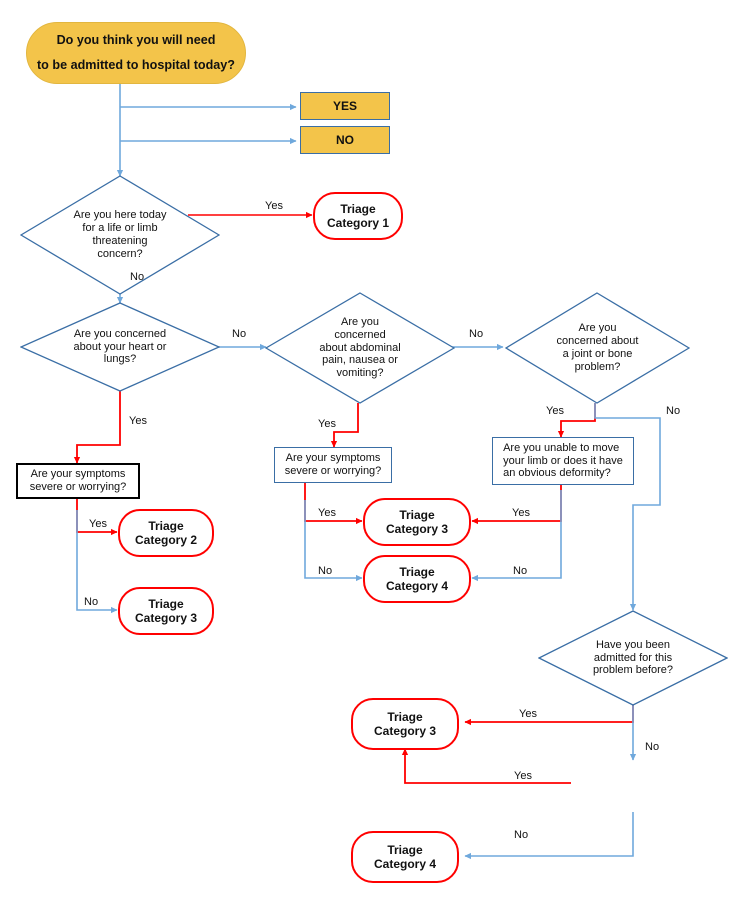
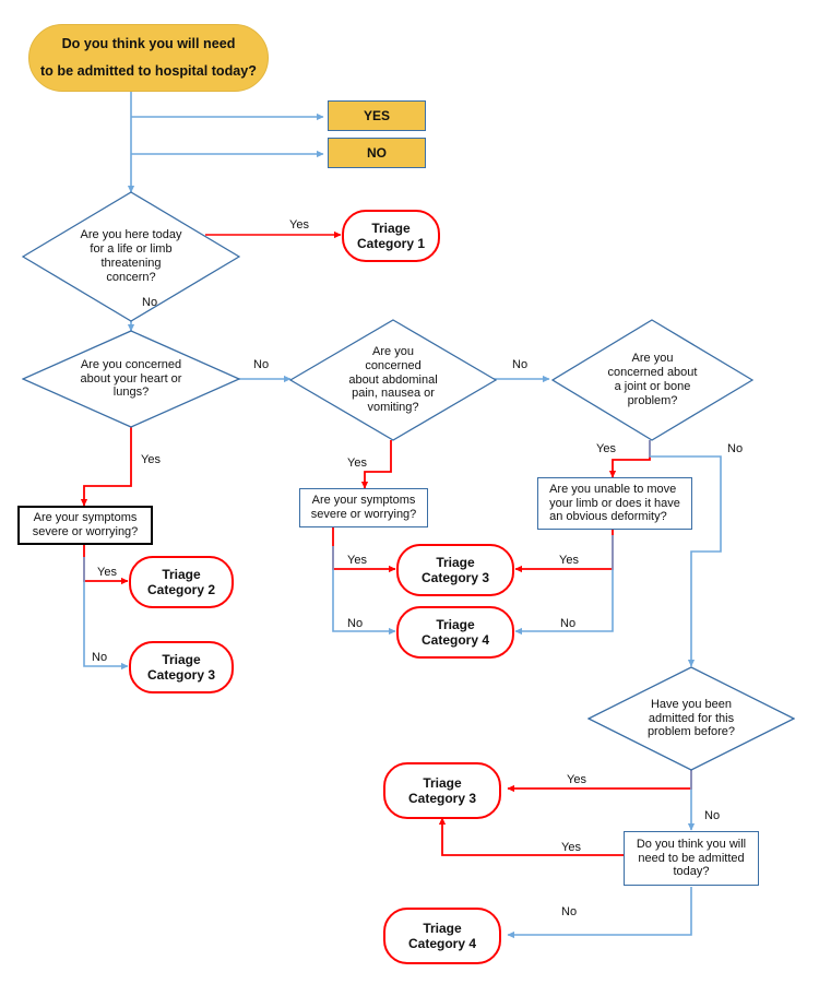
  Do you think you will need
  to be admitted to hospital today?
  YES
  NO
  Are you here today
  for a life or limb
  threatening
  concern?
  Triage
  Category 1
  Are you concerned
  about your heart or
  lungs?
  Are you
  concerned
  about abdominal
  pain, nausea or
  vomiting?
  Are you
  concerned about
  a joint or bone
  problem?
  Are your symptoms
  severe or worrying?
  Are your symptoms
  severe or worrying?
  Are you unable to move
  your limb or does it have
  an obvious deformity?
  Triage
  Category 2
  Triage
  Category 3
  Triage
  Category 3
  Triage
  Category 4
  Have you been
  admitted for this
  problem before?
  Triage
  Category 3
+ Do you think you will
+ need to be admitted
+ today?
  Triage
  Category 4
  Yes
  No
  No
  Yes
  No
  Yes
  Yes
  No
  Yes
  No
  Yes
  No
  Yes
  No
  Yes
  No
  Yes
  No
